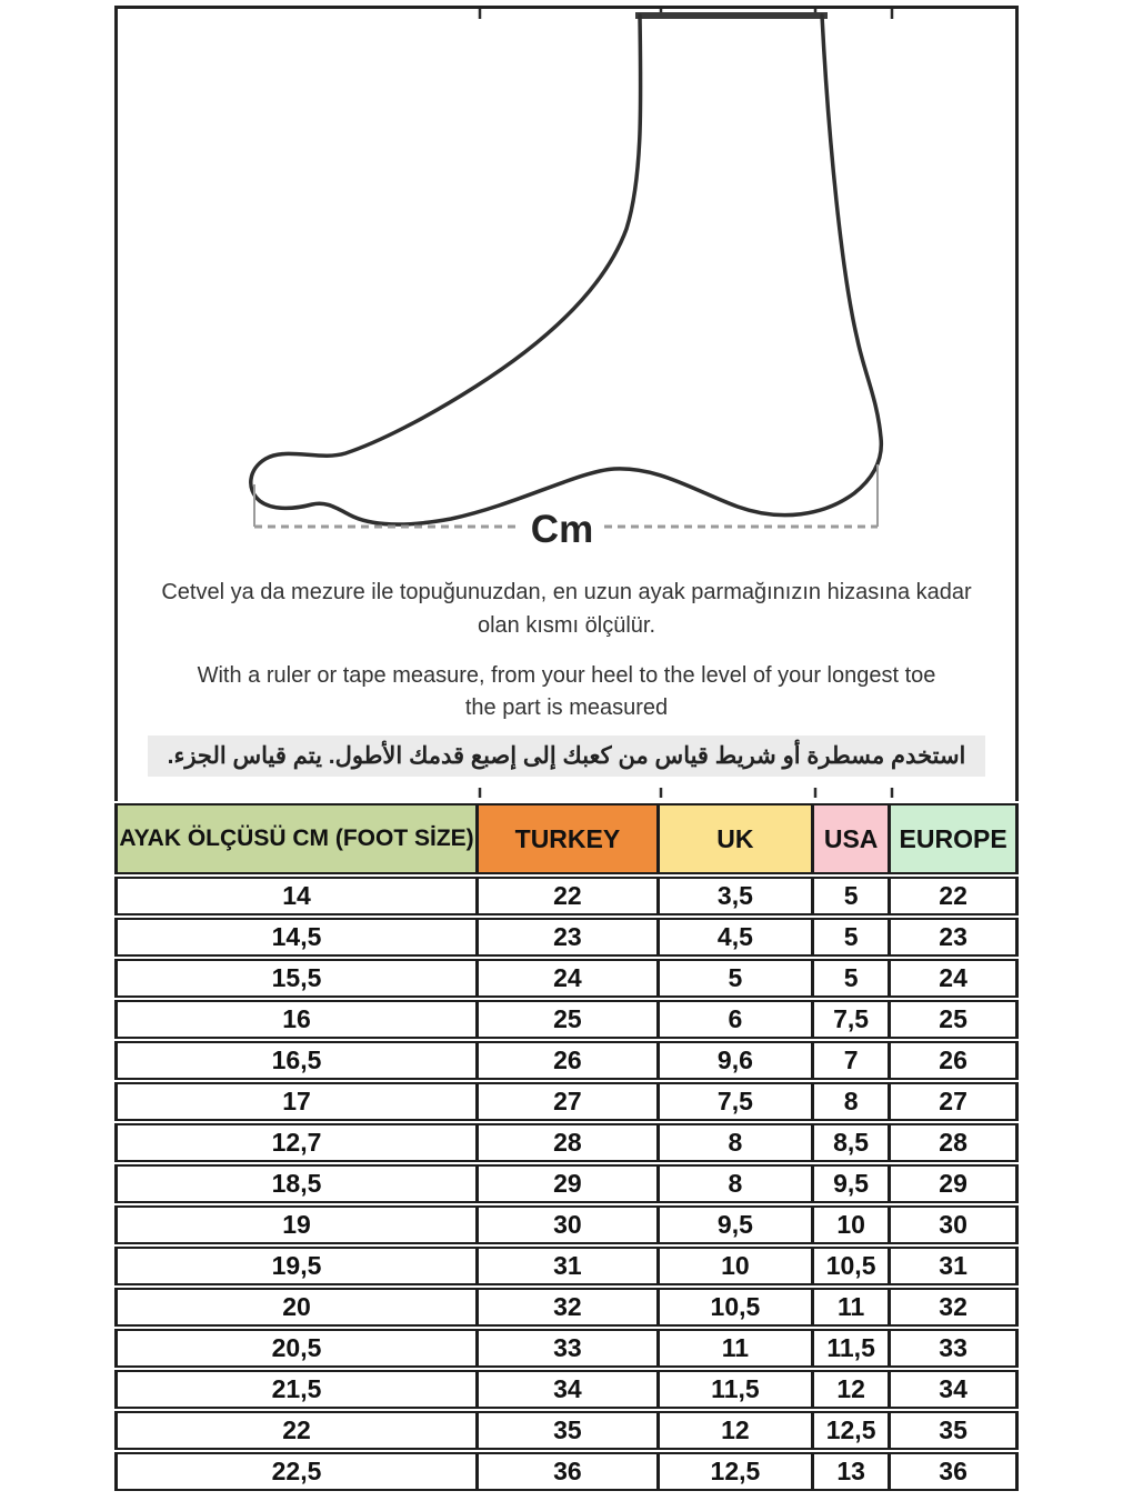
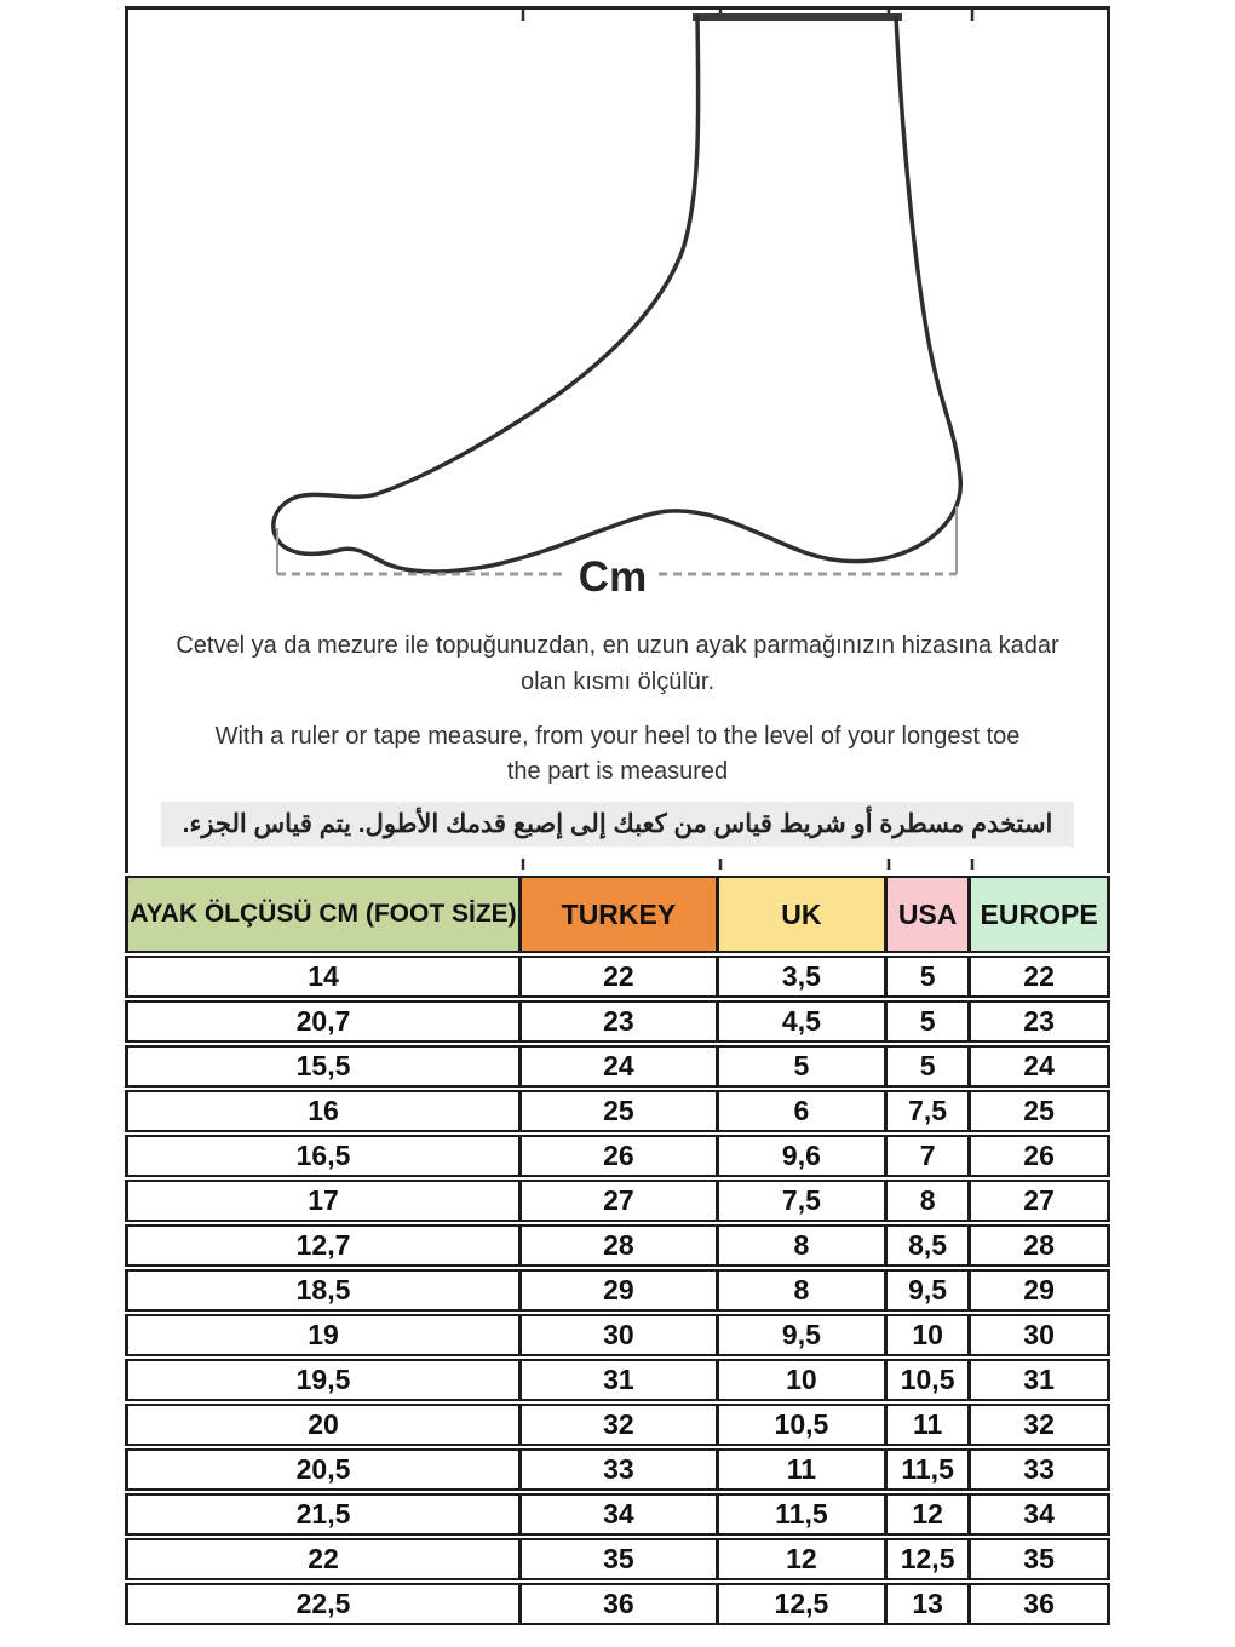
  Cm
  Cetvel ya da mezure ile topuğunuzdan, en uzun ayak parmağınızın hizasına kadar
  olan kısmı ölçülür.
  With a ruler or tape measure, from your heel to the level of your longest toe
  the part is measured
  استخدم مسطرة أو شريط قياس من كعبك إلى إصبع قدمك الأطول. يتم قياس الجزء.
  AYAK ÖLÇÜSÜ CM (FOOT SİZE)	TURKEY	UK	USA	EUROPE
  14	22	3,5	5	22
- 14,5	23	4,5	5	23
+ 20,7	23	4,5	5	23
  15,5	24	5	5	24
  16	25	6	7,5	25
  16,5	26	9,6	7	26
  17	27	7,5	8	27
  12,7	28	8	8,5	28
  18,5	29	8	9,5	29
  19	30	9,5	10	30
  19,5	31	10	10,5	31
  20	32	10,5	11	32
  20,5	33	11	11,5	33
  21,5	34	11,5	12	34
  22	35	12	12,5	35
  22,5	36	12,5	13	36
